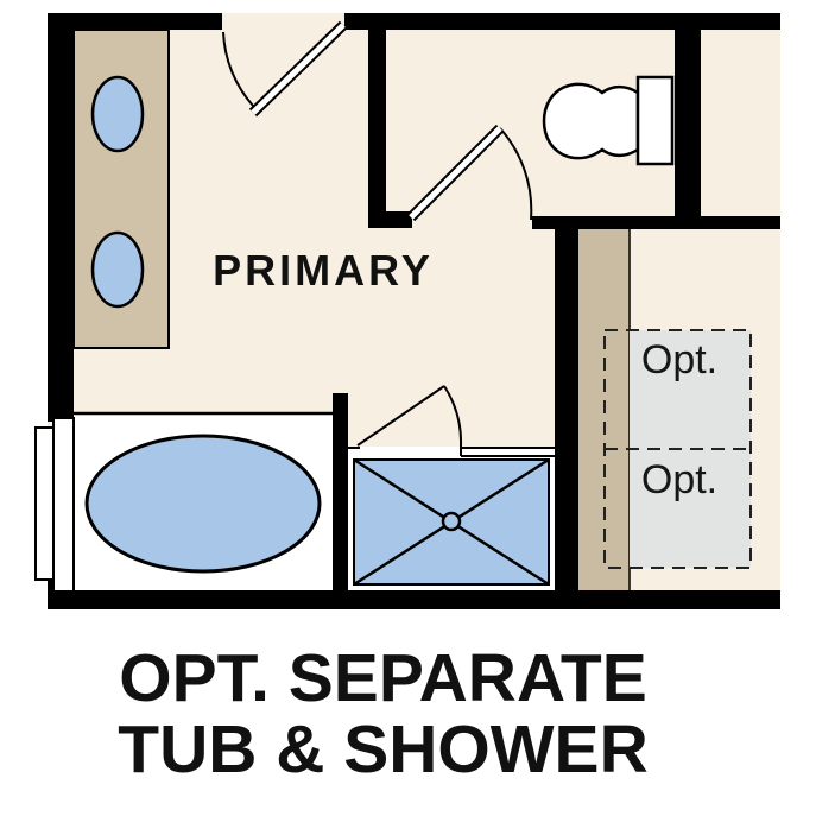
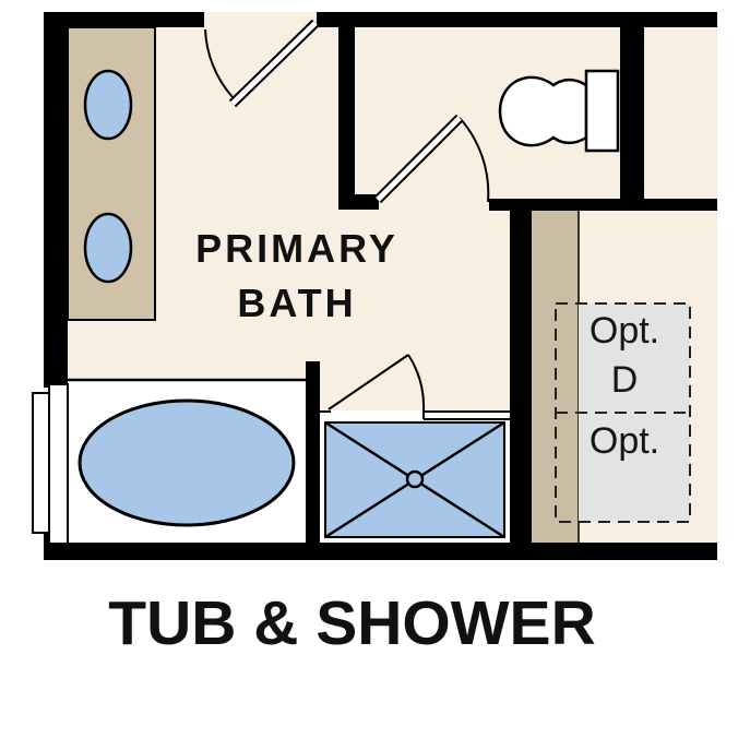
  PRIMARY
+ BATH
  Opt.
+ D
  Opt.
- OPT. SEPARATE
  TUB & SHOWER
